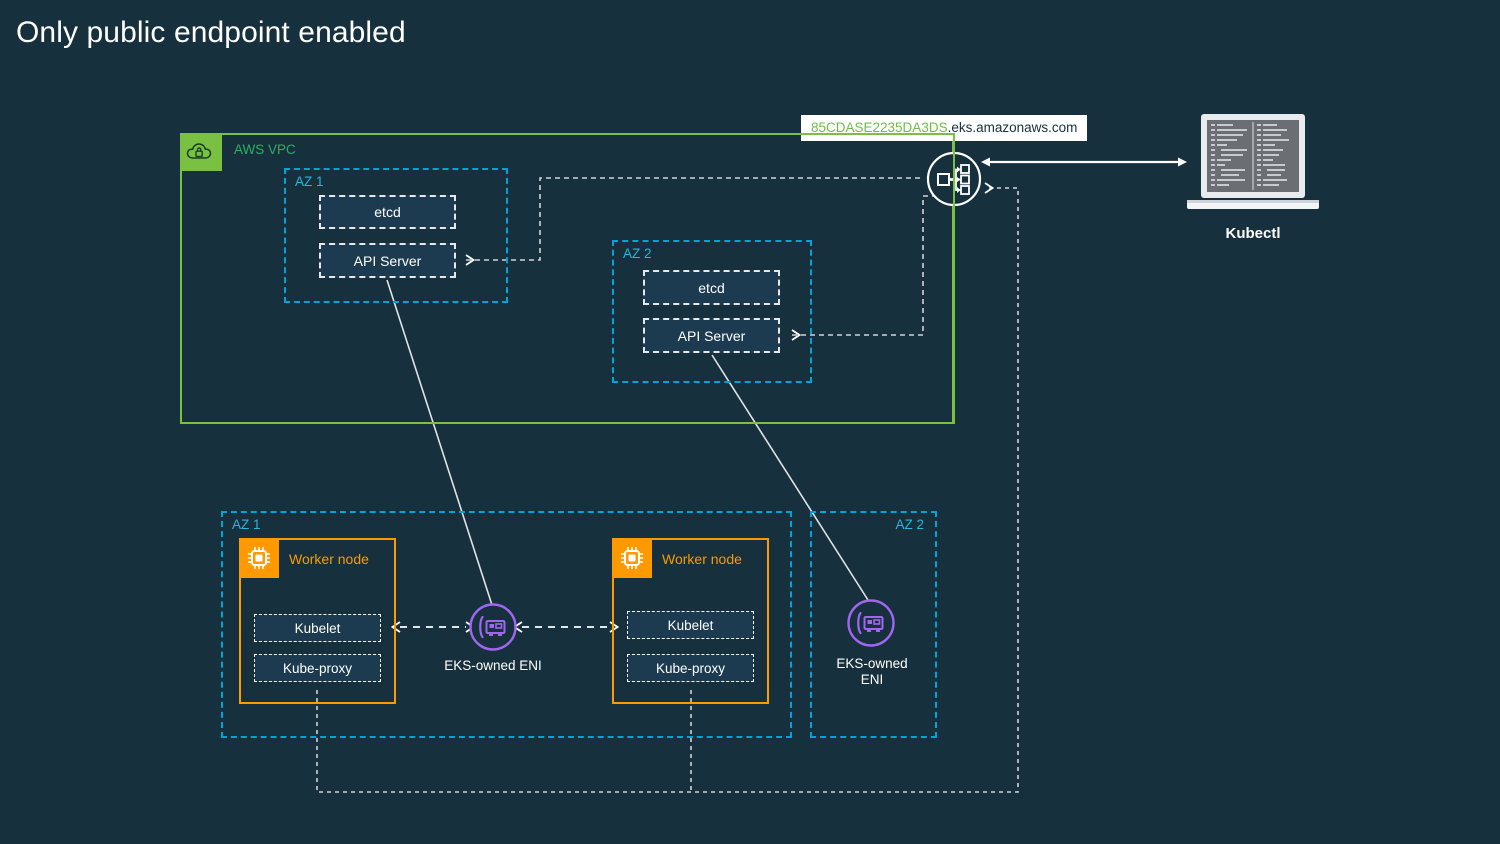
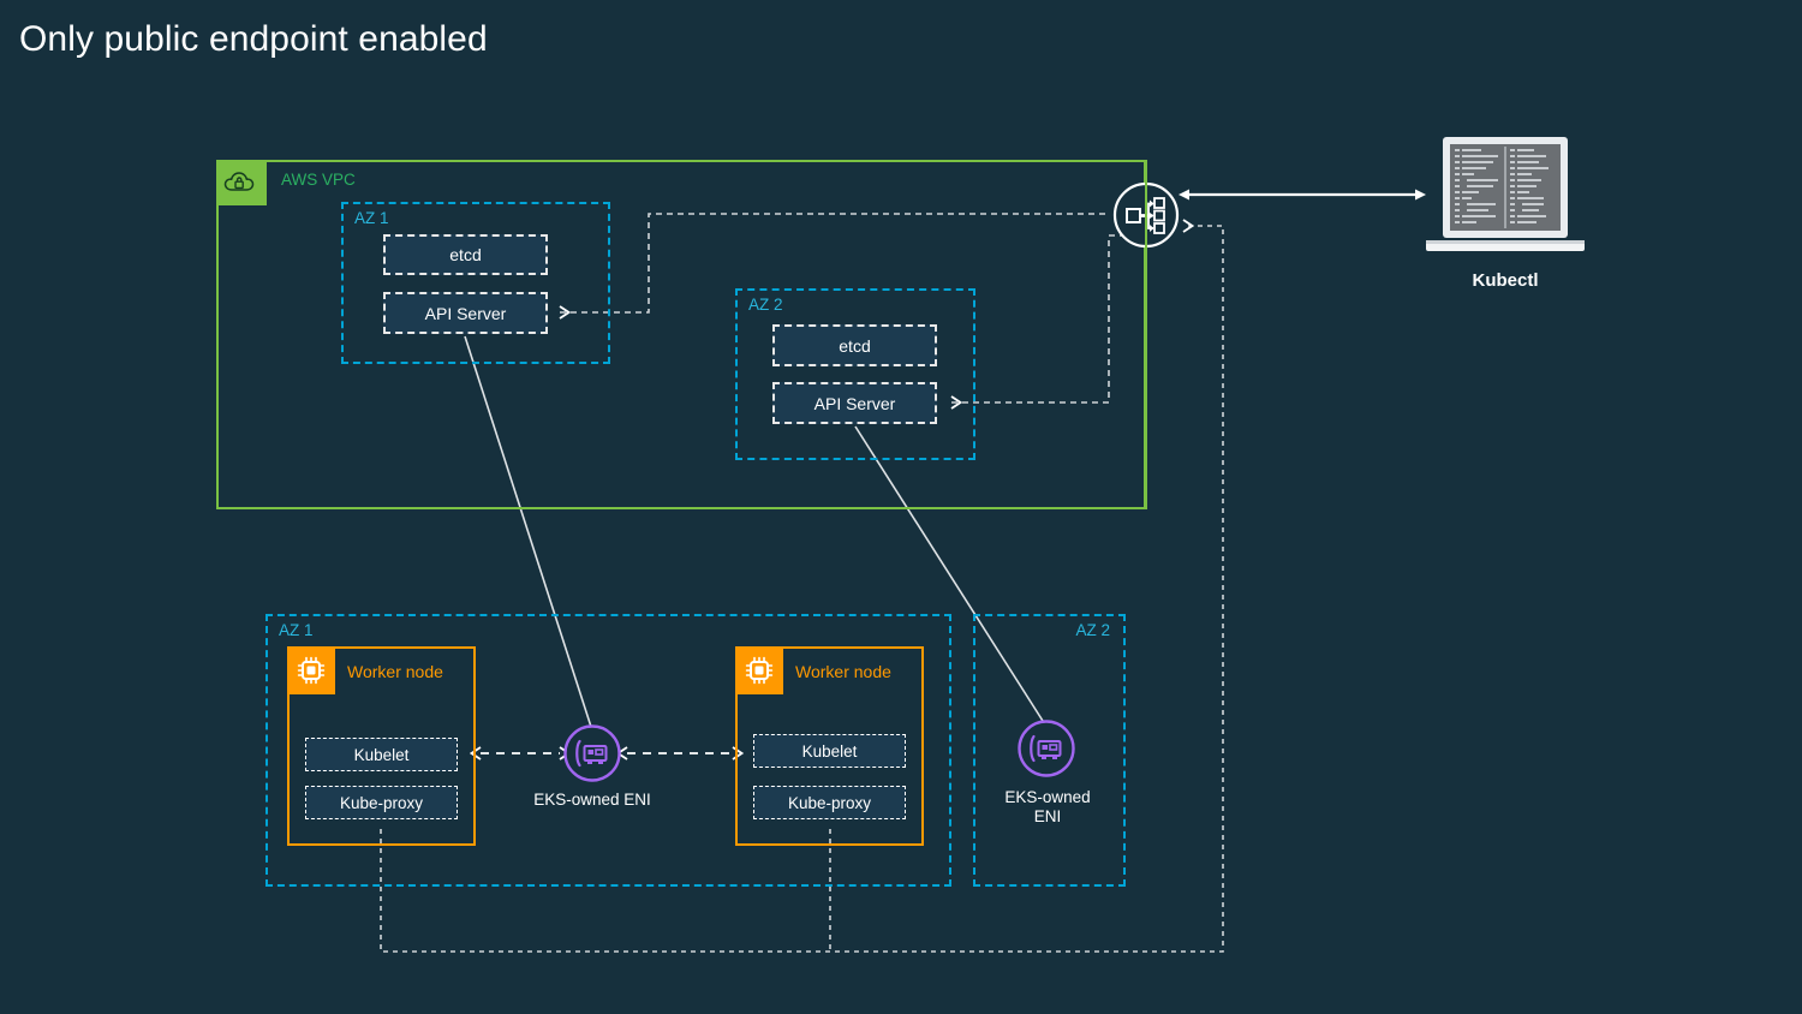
  Only public endpoint enabled
- 85CDASE2235DA3DS.eks.amazonaws.com
  Kubectl
  AWS VPC
  AZ 1
  etcd
  API Server
  AZ 2
  etcd
  API Server
  AZ 1
  Worker node
  Kubelet
  Kube-proxy
  EKS-owned ENI
  Worker node
  Kubelet
  Kube-proxy
  AZ 2
  EKS-owned
  ENI
